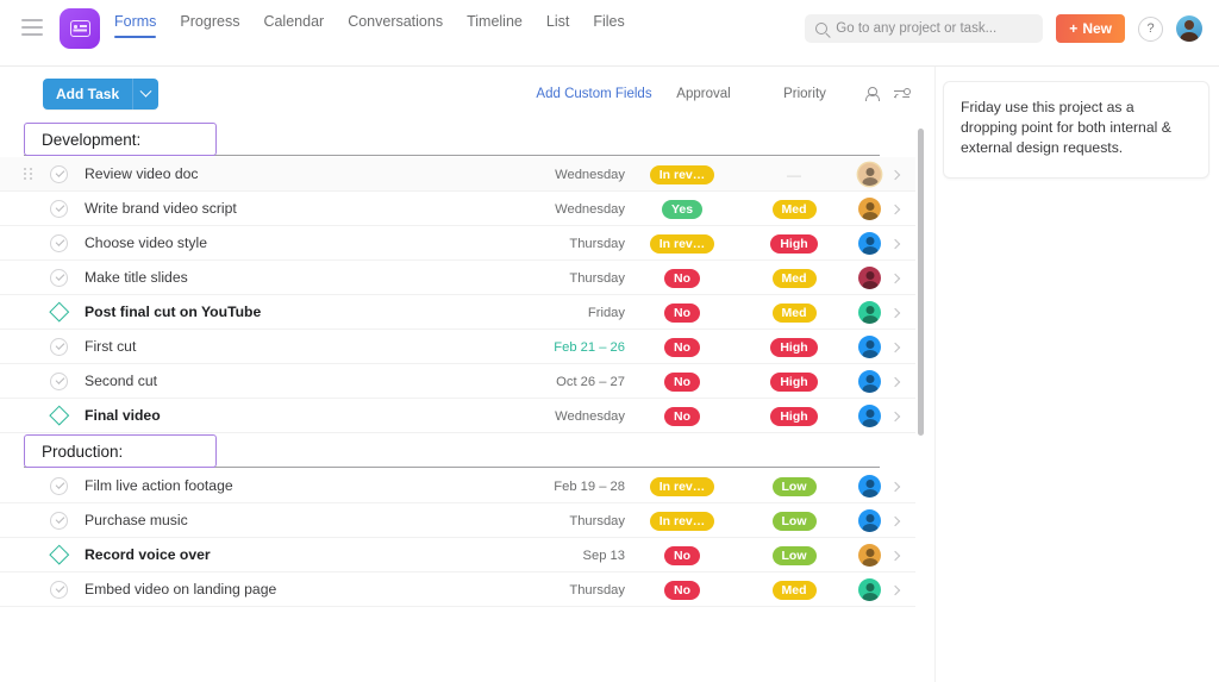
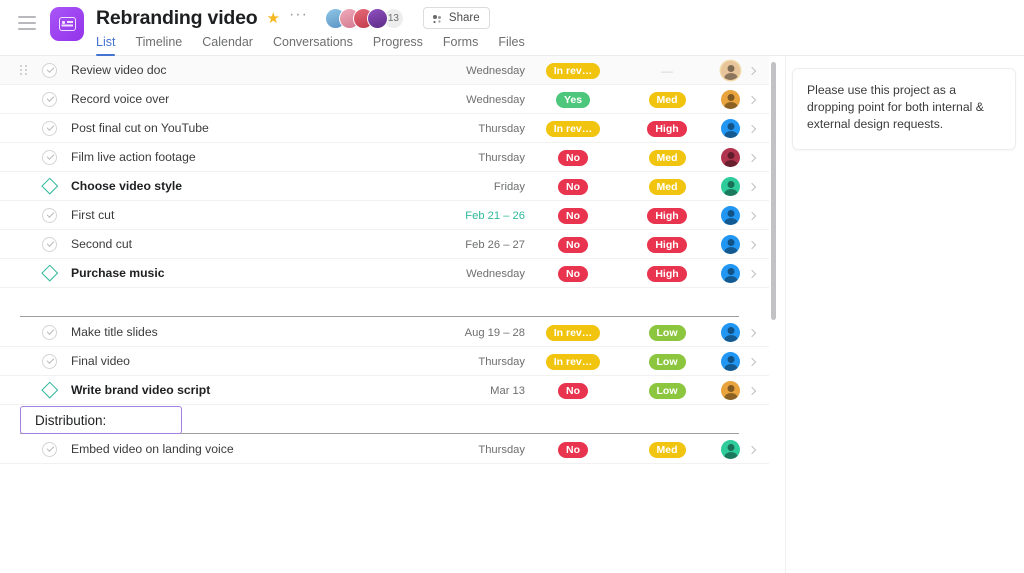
+ Rebranding video
+ ★
+ ···
+ 13
+ Share
- Forms
+ List
- Progress
+ Timeline
  Calendar
  Conversations
- Timeline
+ Progress
- List
+ Forms
  Files
- Go to any project or task...
- +
- New
- ?
- Add Task
- Add Custom Fields
- Approval
- Priority
- Development:
  Review video doc
  Wednesday
  In rev…
- Write brand video script
+ Record voice over
  Wednesday
  Yes
  Med
- Choose video style
+ Post final cut on YouTube
  Thursday
  In rev…
  High
- Make title slides
+ Film live action footage
  Thursday
  No
  Med
- Post final cut on YouTube
+ Choose video style
  Friday
  No
  Med
  First cut
  Feb 21 – 26
  No
  High
  Second cut
- Oct 26 – 27
+ Feb 26 – 27
  No
  High
- Final video
+ Purchase music
  Wednesday
  No
  High
- Production:
- Film live action footage
+ Make title slides
- Feb 19 – 28
+ Aug 19 – 28
  In rev…
  Low
- Purchase music
+ Final video
  Thursday
  In rev…
  Low
- Record voice over
+ Write brand video script
- Sep 13
+ Mar 13
  No
  Low
+ Distribution:
- Embed video on landing page
+ Embed video on landing voice
  Thursday
  No
  Med
- Friday use this project as a dropping point for both internal & external design requests.
+ Please use this project as a dropping point for both internal & external design requests.
